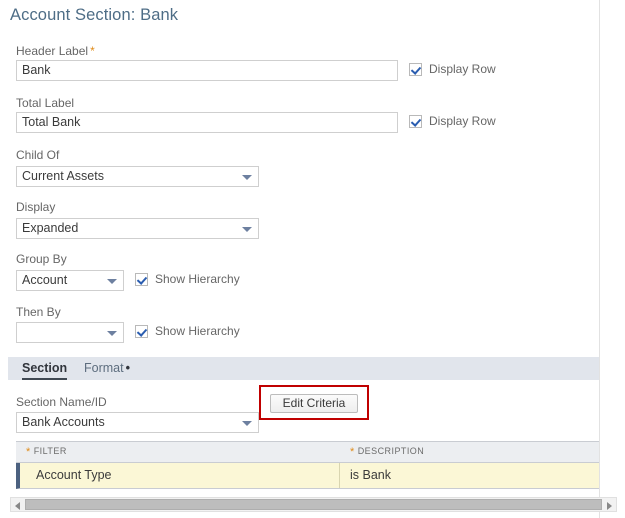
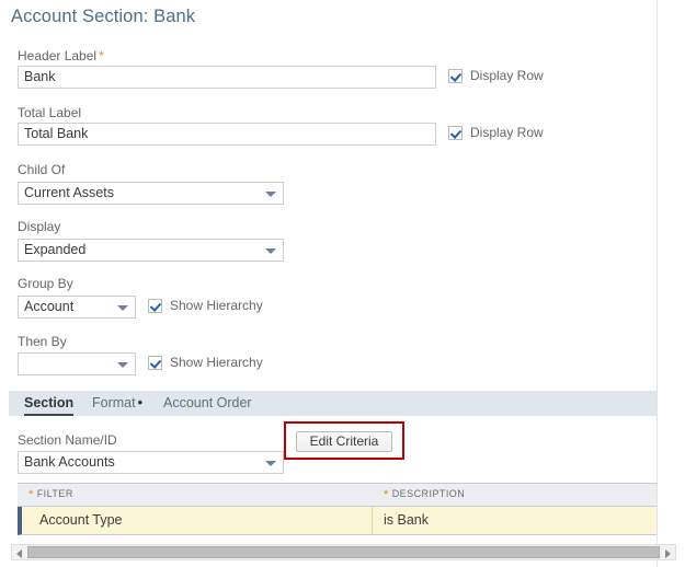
  Account Section: Bank
  Header Label *
  Bank
  Display Row
  Total Label
  Total Bank
  Display Row
  Child Of
  Current Assets
  Display
  Expanded
  Group By
  Account
  Show Hierarchy
  Then By
  Show Hierarchy
  Section
  Format •
+ Account Order
  Section Name/ID
  Bank Accounts
  Edit Criteria
  * FILTER
  * DESCRIPTION
  Account Type
  is Bank
